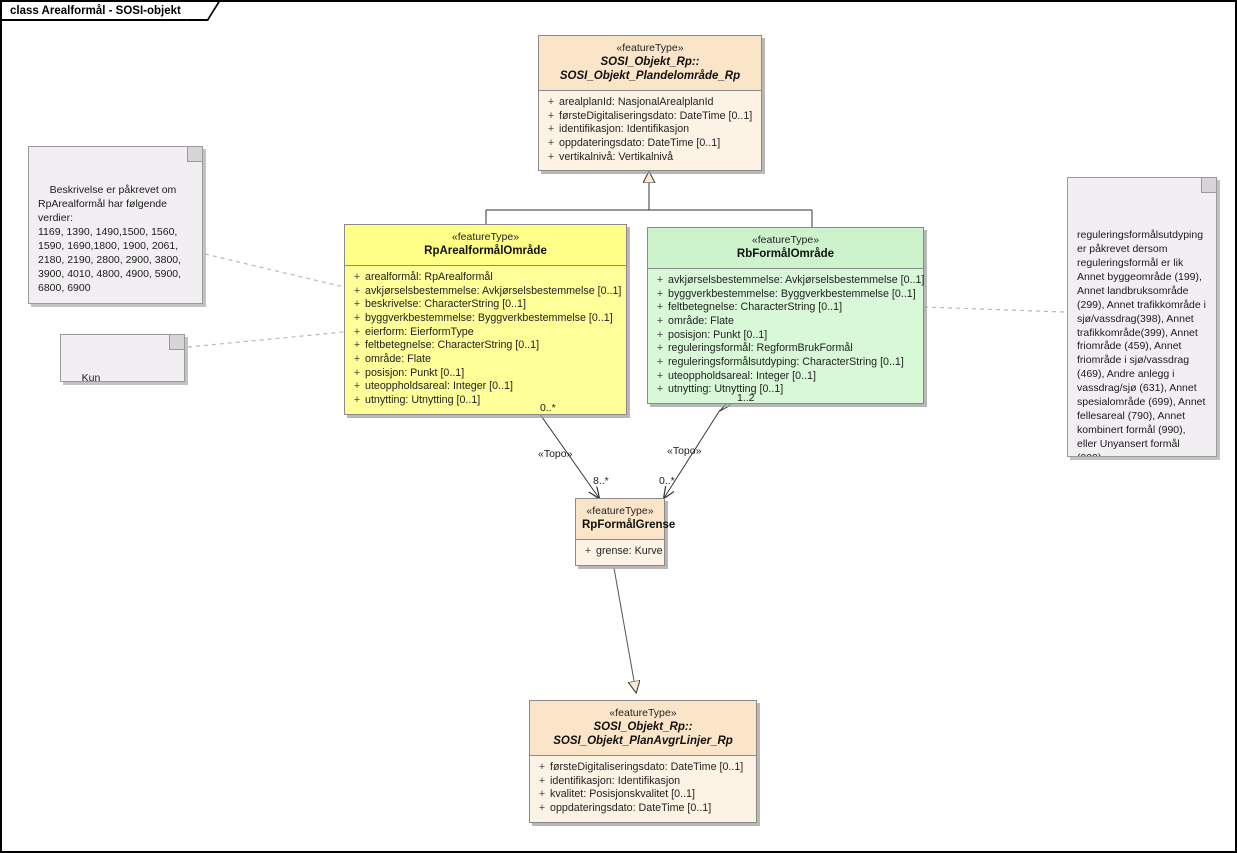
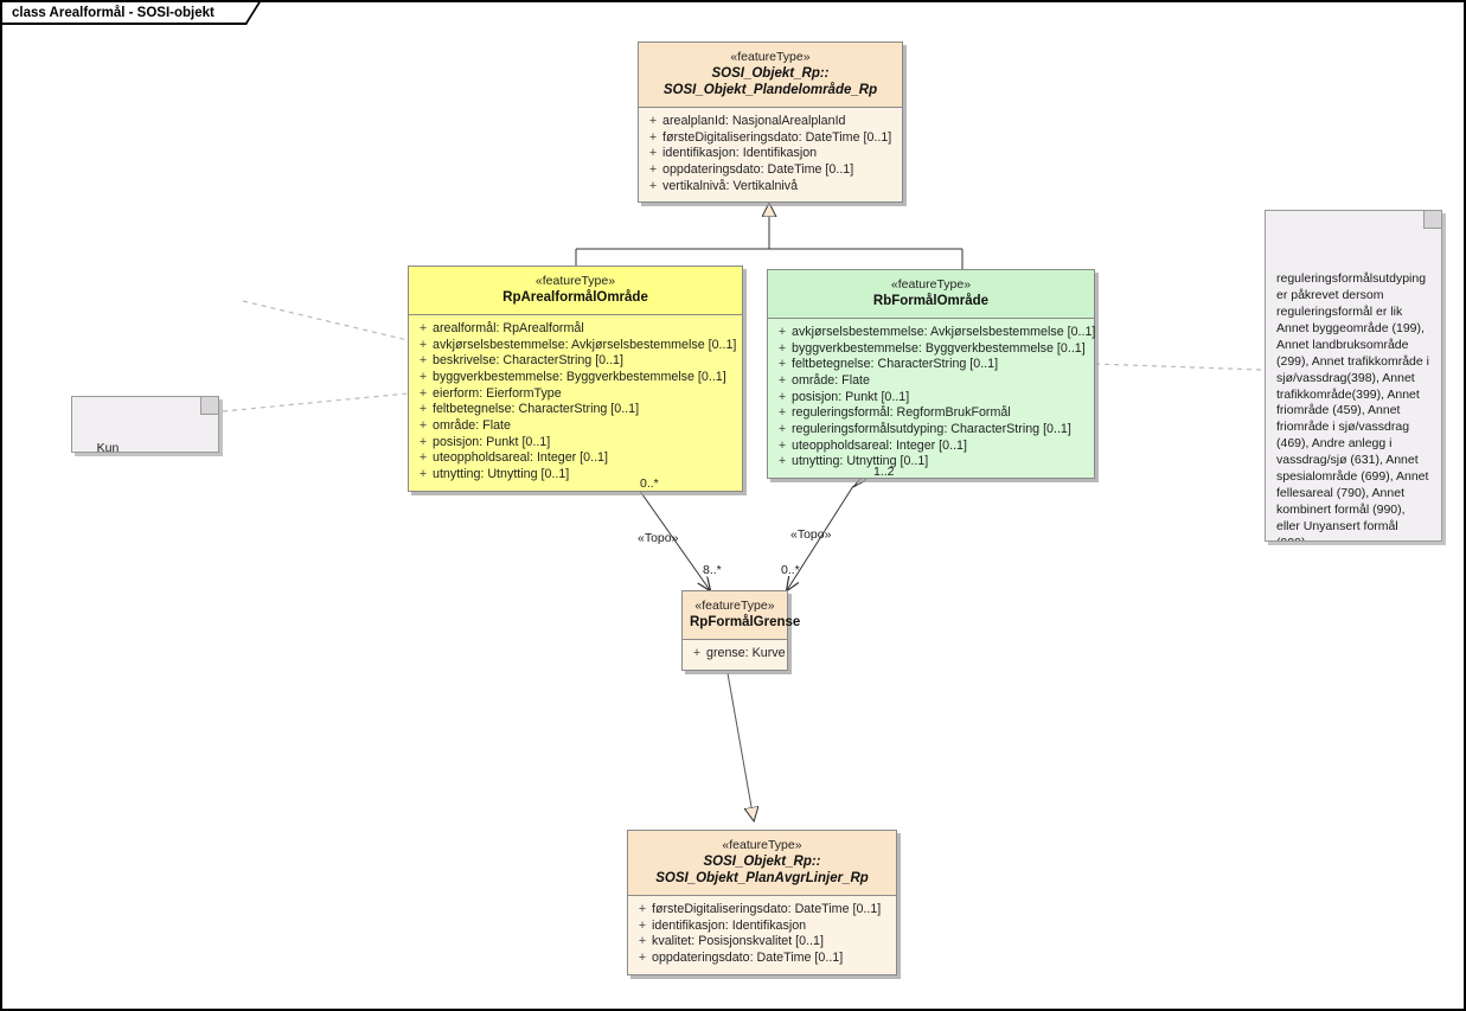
  class Arealformål - SOSI-objekt
  «featureType»
  SOSI_Objekt_Rp::
  SOSI_Objekt_Plandelområde_Rp
  +
  arealplanId: NasjonalArealplanId
  +
  førsteDigitaliseringsdato: DateTime [0..1]
  +
  identifikasjon: Identifikasjon
  +
  oppdateringsdato: DateTime [0..1]
  +
  vertikalnivå: Vertikalnivå
  «featureType»
  RpArealformålOmråde
  +
  arealformål: RpArealformål
  +
  avkjørselsbestemmelse: Avkjørselsbestemmelse [0..1]
  +
  beskrivelse: CharacterString [0..1]
  +
  byggverkbestemmelse: Byggverkbestemmelse [0..1]
  +
  eierform: EierformType
  +
  feltbetegnelse: CharacterString [0..1]
  +
  område: Flate
  +
  posisjon: Punkt [0..1]
  +
  uteoppholdsareal: Integer [0..1]
  +
  utnytting: Utnytting [0..1]
  «featureType»
  RbFormålOmråde
  +
  avkjørselsbestemmelse: Avkjørselsbestemmelse [0..1]
  +
  byggverkbestemmelse: Byggverkbestemmelse [0..1]
  +
  feltbetegnelse: CharacterString [0..1]
  +
  område: Flate
  +
  posisjon: Punkt [0..1]
  +
  reguleringsformål: RegformBrukFormål
  +
  reguleringsformålsutdyping: CharacterString [0..1]
  +
  uteoppholdsareal: Integer [0..1]
  +
  utnytting: Utnytting [0..1]
  «featureType»
  RpFormålGrense
  +
  grense: Kurve
  «featureType»
  SOSI_Objekt_Rp::
  SOSI_Objekt_PlanAvgrLinjer_Rp
  +
  førsteDigitaliseringsdato: DateTime [0..1]
  +
  identifikasjon: Identifikasjon
  +
  kvalitet: Posisjonskvalitet [0..1]
  +
  oppdateringsdato: DateTime [0..1]
- Beskrivelse er påkrevet om RpArealformål har følgende verdier:
- 1169, 1390, 1490,1500, 1560, 1590, 1690,1800, 1900, 2061, 2180, 2190, 2800, 2900, 3800, 3900, 4010, 4800, 4900, 5900, 6800, 6900
  reguleringsformålsutdyping er påkrevet dersom reguleringsformål er lik Annet byggeområde (199), Annet landbruksområde (299), Annet trafikkområde i sjø/vassdrag(398), Annet trafikkområde(399), Annet friområde (459), Annet friområde i sjø/vassdrag (469), Andre anlegg i vassdrag/sjø (631), Annet spesialområde (699), Annet fellesareal (790), Annet kombinert formål (990), eller Unyansert formål
  0..*
  1..2
  «Topo»
  «Topo»
  8..*
  0..*
